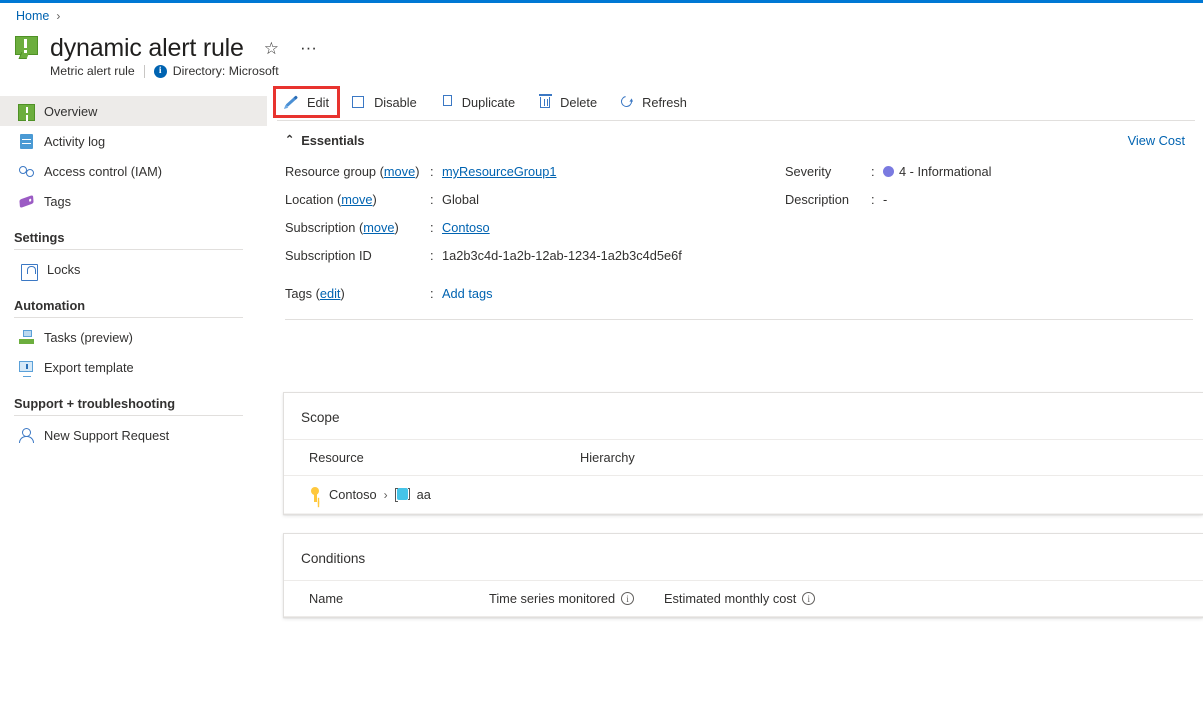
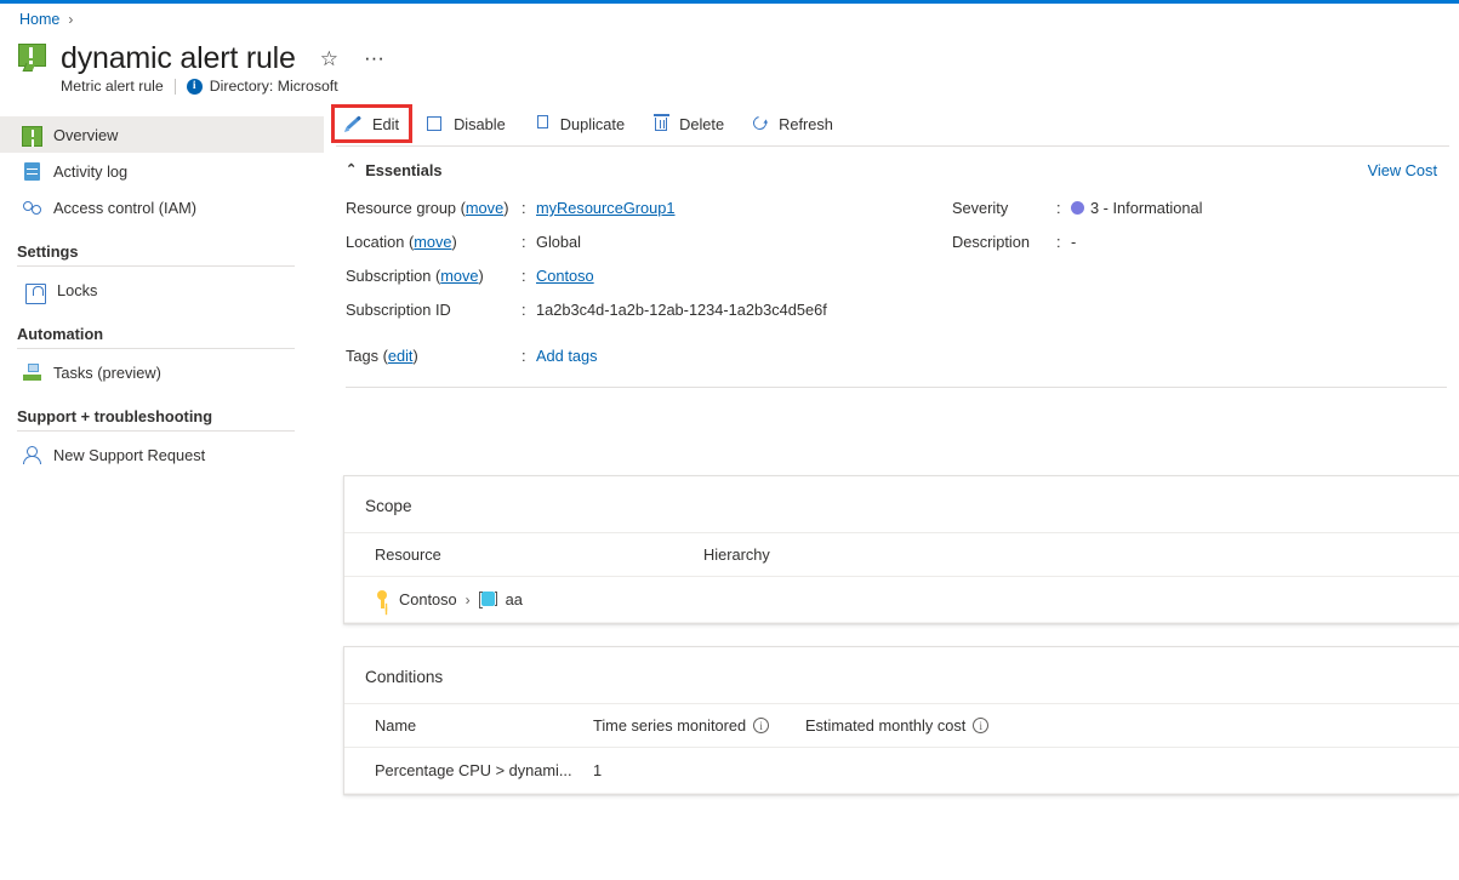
  Home
  ›
  dynamic alert rule
  ☆
  ···
  Metric alert rule
  i
  Directory: Microsoft
  Overview
  Activity log
  Access control (IAM)
- Tags
  Settings
  Locks
  Automation
  Tasks (preview)
- Export template
  Support + troubleshooting
  New Support Request
  Edit
  Disable
  Duplicate
  Delete
  Refresh
  ⌃
  Essentials
  View Cost
  Resource group (move)
  :
  myResourceGroup1
  Location (move)
  :
  Global
  Subscription (move)
  :
  Contoso
  Subscription ID
  :
  1a2b3c4d-1a2b-12ab-1234-1a2b3c4d5e6f
  Tags (edit)
  :
  Add tags
  Severity
  :
- 4 - Informational
+ 3 - Informational
  Description
  :
  -
  Scope
  Resource
  Hierarchy
  Contoso
  ›
  aa
  Conditions
  Name
  Time series monitored
  i
  Estimated monthly cost
  i
+ Percentage CPU > dynami...
+ 1
